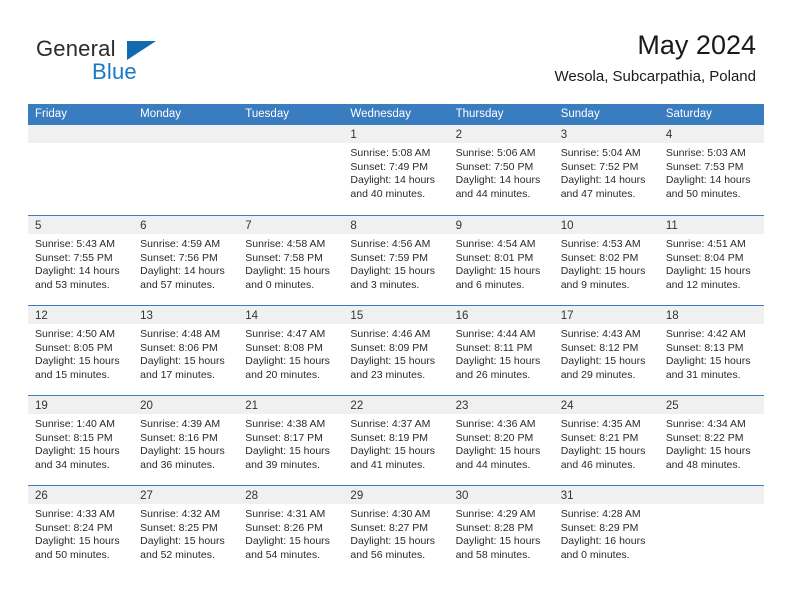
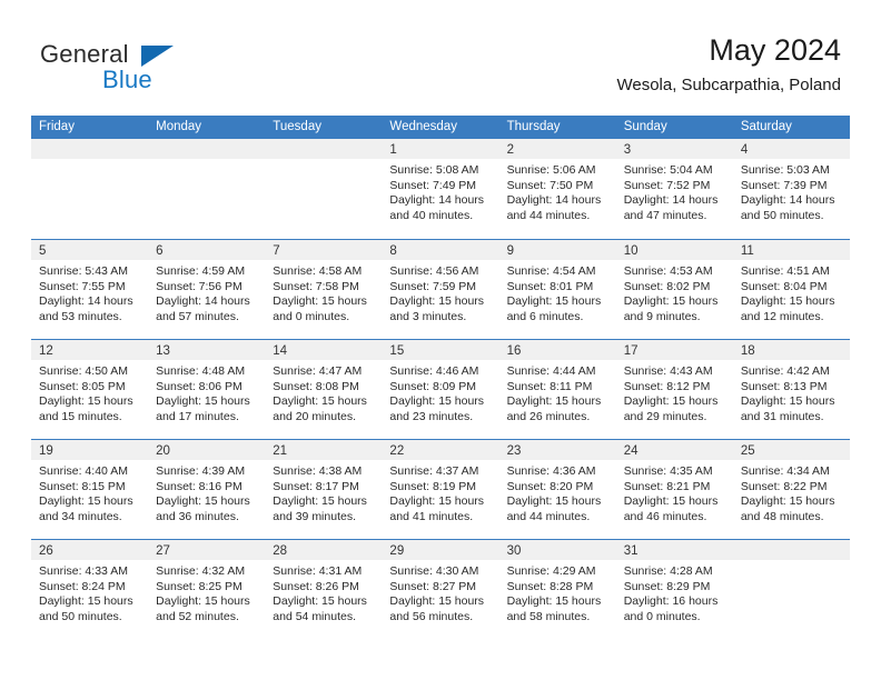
  General
  Blue
  May 2024
  Wesola, Subcarpathia, Poland
  Friday
  Monday
  Tuesday
  Wednesday
  Thursday
  Sunday
  Saturday
  1
  Sunrise: 5:08 AM
  Sunset: 7:49 PM
  Daylight: 14 hours
  and 40 minutes.
  2
  Sunrise: 5:06 AM
  Sunset: 7:50 PM
  Daylight: 14 hours
  and 44 minutes.
  3
  Sunrise: 5:04 AM
  Sunset: 7:52 PM
  Daylight: 14 hours
  and 47 minutes.
  4
  Sunrise: 5:03 AM
- Sunset: 7:53 PM
+ Sunset: 7:39 PM
  Daylight: 14 hours
  and 50 minutes.
  5
  Sunrise: 5:43 AM
  Sunset: 7:55 PM
  Daylight: 14 hours
  and 53 minutes.
  6
  Sunrise: 4:59 AM
  Sunset: 7:56 PM
  Daylight: 14 hours
  and 57 minutes.
  7
  Sunrise: 4:58 AM
  Sunset: 7:58 PM
  Daylight: 15 hours
  and 0 minutes.
  8
  Sunrise: 4:56 AM
  Sunset: 7:59 PM
  Daylight: 15 hours
  and 3 minutes.
  9
  Sunrise: 4:54 AM
  Sunset: 8:01 PM
  Daylight: 15 hours
  and 6 minutes.
  10
  Sunrise: 4:53 AM
  Sunset: 8:02 PM
  Daylight: 15 hours
  and 9 minutes.
  11
  Sunrise: 4:51 AM
  Sunset: 8:04 PM
  Daylight: 15 hours
  and 12 minutes.
  12
  Sunrise: 4:50 AM
  Sunset: 8:05 PM
  Daylight: 15 hours
  and 15 minutes.
  13
  Sunrise: 4:48 AM
  Sunset: 8:06 PM
  Daylight: 15 hours
  and 17 minutes.
  14
  Sunrise: 4:47 AM
  Sunset: 8:08 PM
  Daylight: 15 hours
  and 20 minutes.
  15
  Sunrise: 4:46 AM
  Sunset: 8:09 PM
  Daylight: 15 hours
  and 23 minutes.
  16
  Sunrise: 4:44 AM
  Sunset: 8:11 PM
  Daylight: 15 hours
  and 26 minutes.
  17
  Sunrise: 4:43 AM
  Sunset: 8:12 PM
  Daylight: 15 hours
  and 29 minutes.
  18
  Sunrise: 4:42 AM
  Sunset: 8:13 PM
  Daylight: 15 hours
  and 31 minutes.
  19
- Sunrise: 1:40 AM
+ Sunrise: 4:40 AM
  Sunset: 8:15 PM
  Daylight: 15 hours
  and 34 minutes.
  20
  Sunrise: 4:39 AM
  Sunset: 8:16 PM
  Daylight: 15 hours
  and 36 minutes.
  21
  Sunrise: 4:38 AM
  Sunset: 8:17 PM
  Daylight: 15 hours
  and 39 minutes.
  22
  Sunrise: 4:37 AM
  Sunset: 8:19 PM
  Daylight: 15 hours
  and 41 minutes.
  23
  Sunrise: 4:36 AM
  Sunset: 8:20 PM
  Daylight: 15 hours
  and 44 minutes.
  24
  Sunrise: 4:35 AM
  Sunset: 8:21 PM
  Daylight: 15 hours
  and 46 minutes.
  25
  Sunrise: 4:34 AM
  Sunset: 8:22 PM
  Daylight: 15 hours
  and 48 minutes.
  26
  Sunrise: 4:33 AM
  Sunset: 8:24 PM
  Daylight: 15 hours
  and 50 minutes.
  27
  Sunrise: 4:32 AM
  Sunset: 8:25 PM
  Daylight: 15 hours
  and 52 minutes.
  28
  Sunrise: 4:31 AM
  Sunset: 8:26 PM
  Daylight: 15 hours
  and 54 minutes.
  29
  Sunrise: 4:30 AM
  Sunset: 8:27 PM
  Daylight: 15 hours
  and 56 minutes.
  30
  Sunrise: 4:29 AM
  Sunset: 8:28 PM
  Daylight: 15 hours
  and 58 minutes.
  31
  Sunrise: 4:28 AM
  Sunset: 8:29 PM
  Daylight: 16 hours
  and 0 minutes.
